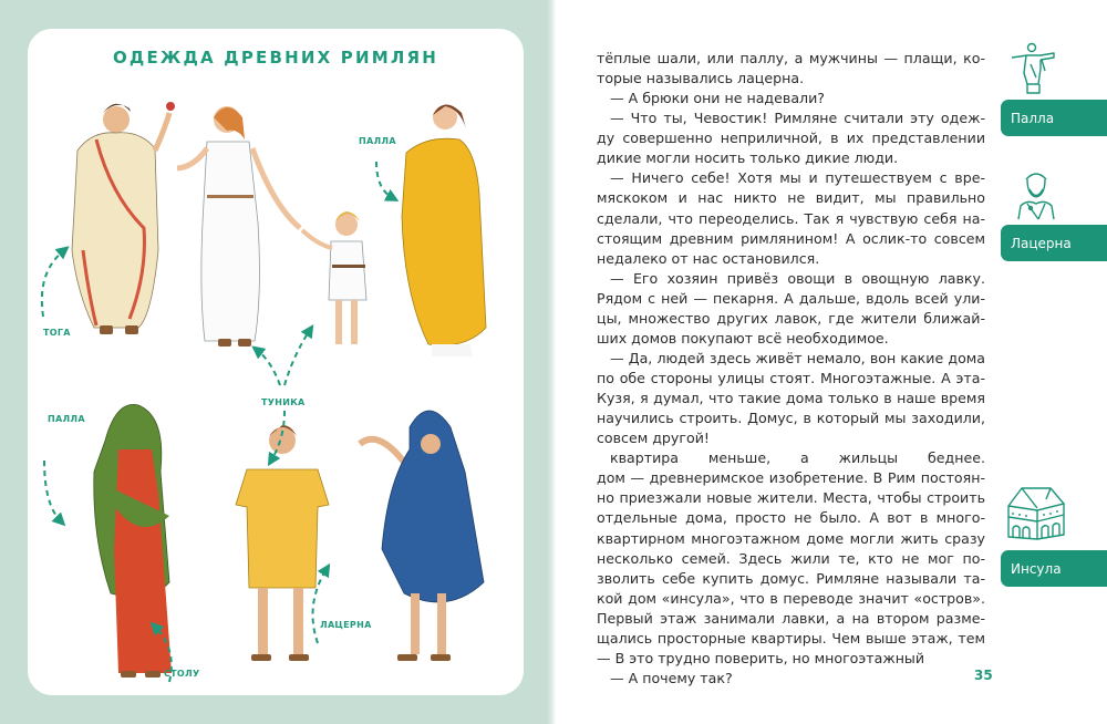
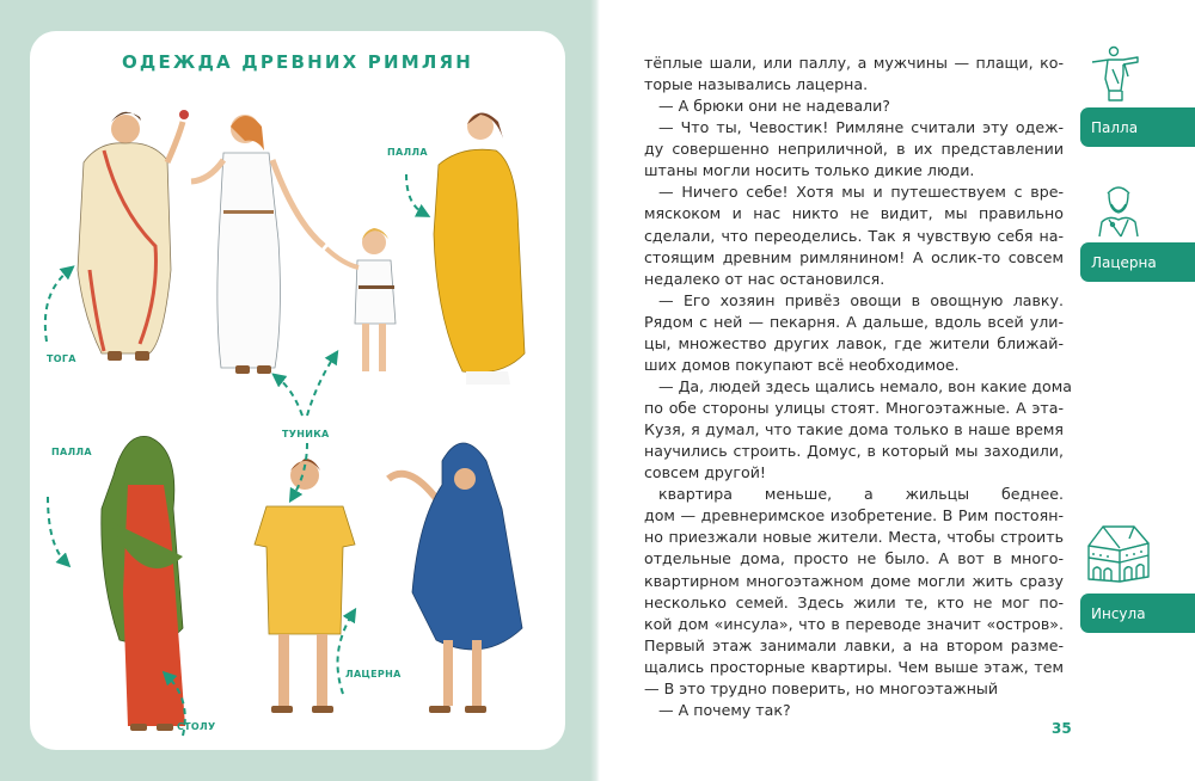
  ОДЕЖДА ДРЕВНИХ РИМЛЯН
  ТОГА
  ТУНИКА
  ПАЛЛА
  ПАЛЛА
  СТОЛУ
  ЛАЦЕРНА
  тёплые шали, или паллу, а мужчины — плащи, ко-
  торые назывались лацерна.
  — А брюки они не надевали?
  — Что ты, Чевостик! Римляне считали эту одеж-
  ду совершенно неприличной, в их представлении
- дикие могли носить только дикие люди.
+ штаны могли носить только дикие люди.
  — Ничего себе! Хотя мы и путешествуем с вре-
  мяскоком и нас никто не видит, мы правильно
  сделали, что переоделись. Так я чувствую себя на-
  стоящим древним римлянином! А ослик-то совсем
  недалеко от нас остановился.
  — Его хозяин привёз овощи в овощную лавку.
  Рядом с ней — пекарня. А дальше, вдоль всей ули-
  цы, множество других лавок, где жители ближай-
  ших домов покупают всё необходимое.
- — Да, людей здесь живёт немало, вон какие дома
+ — Да, людей здесь щались немало, вон какие дома
  по обе стороны улицы стоят. Многоэтажные. А эта-
  Кузя, я думал, что такие дома только в наше время
  научились строить. Домус, в который мы заходили,
  совсем другой!
  квартира меньше, а жильцы беднее.
  дом — древнеримское изобретение. В Рим постоян-
  но приезжали новые жители. Места, чтобы строить
  отдельные дома, просто не было. А вот в много-
  квартирном многоэтажном доме могли жить сразу
  несколько семей. Здесь жили те, кто не мог по-
- зволить себе купить домус. Римляне называли та-
  кой дом «инсула», что в переводе значит «остров».
  Первый этаж занимали лавки, а на втором разме-
  щались просторные квартиры. Чем выше этаж, тем
  — В это трудно поверить, но многоэтажный
  — А почему так?
  35
  Палла
  Лацерна
  Инсула
